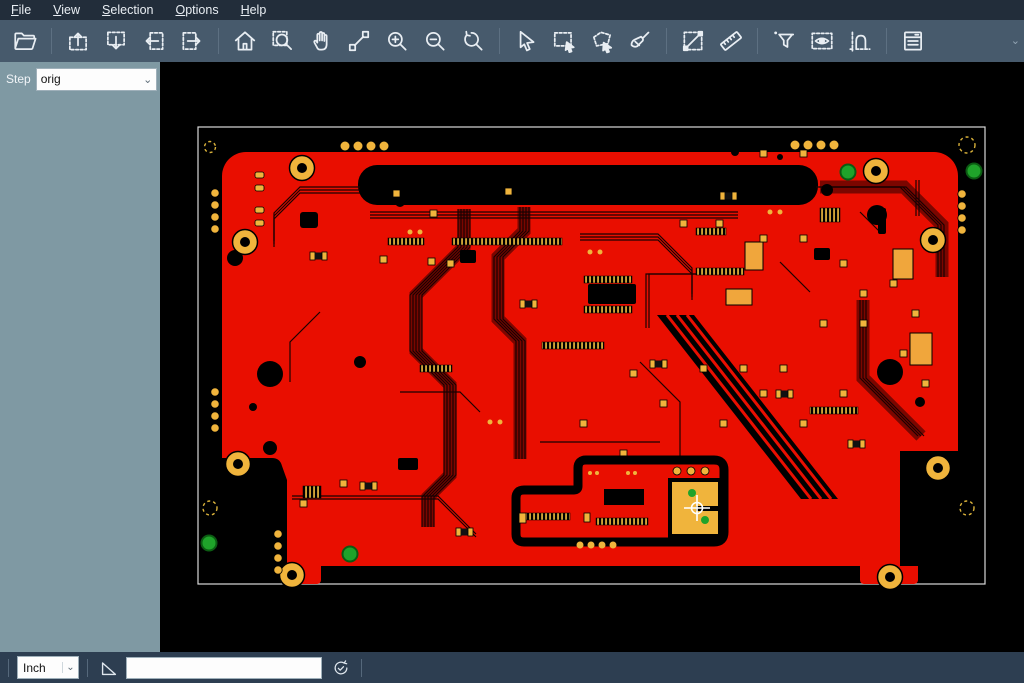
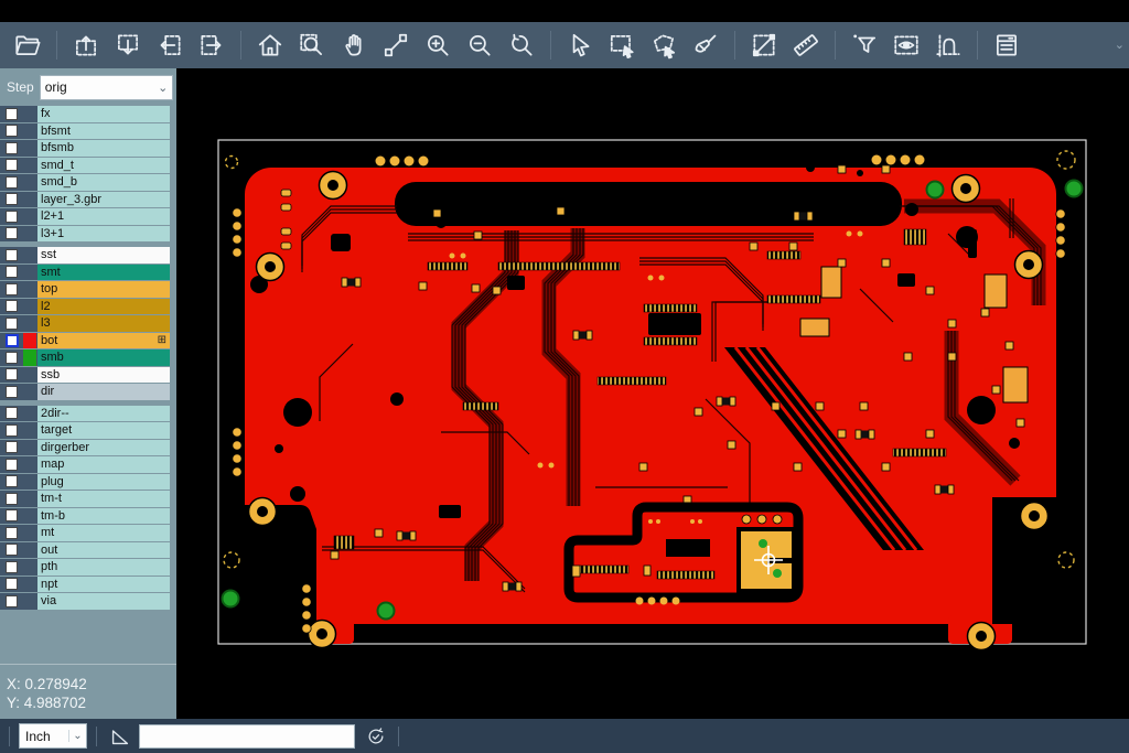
- File
- View
- Selection
- Options
- Help
  ⌄
  Step
  orig
  ⌄
+ fx
+ bfsmt
+ bfsmb
+ smd_t
+ smd_b
+ layer_3.gbr
+ l2+1
+ l3+1
+ sst
+ smt
+ top
+ l2
+ l3
+ bot
+ ⊞
+ smb
+ ssb
+ dir
+ 2dir--
+ target
+ dirgerber
+ map
+ plug
+ tm-t
+ tm-b
+ mt
+ out
+ pth
+ npt
+ via
+ X: 0.278942
+ Y: 4.988702
  Inch
  ⌄
